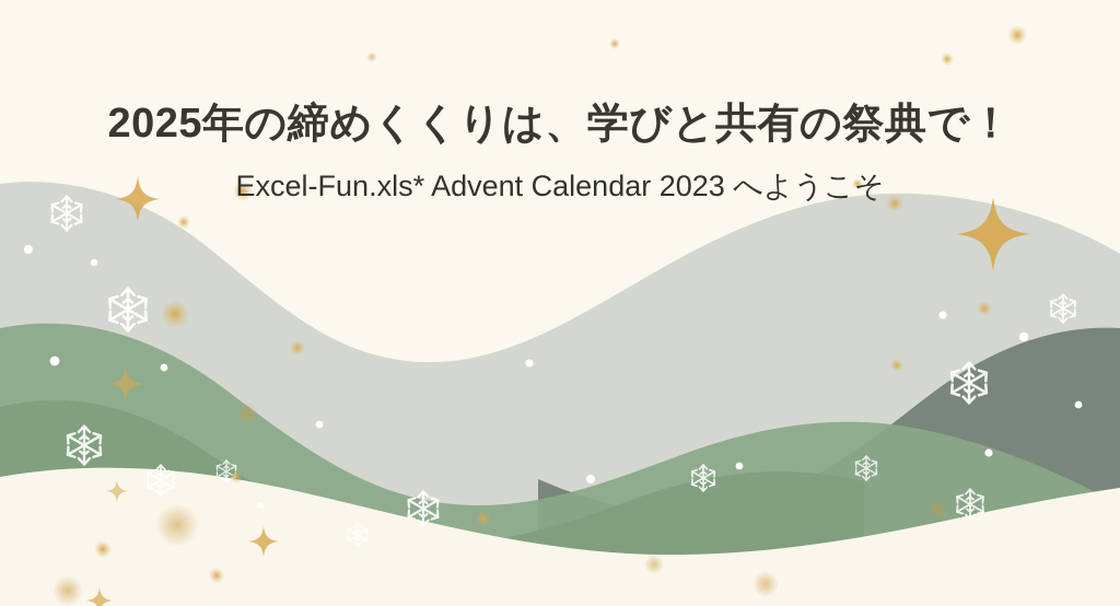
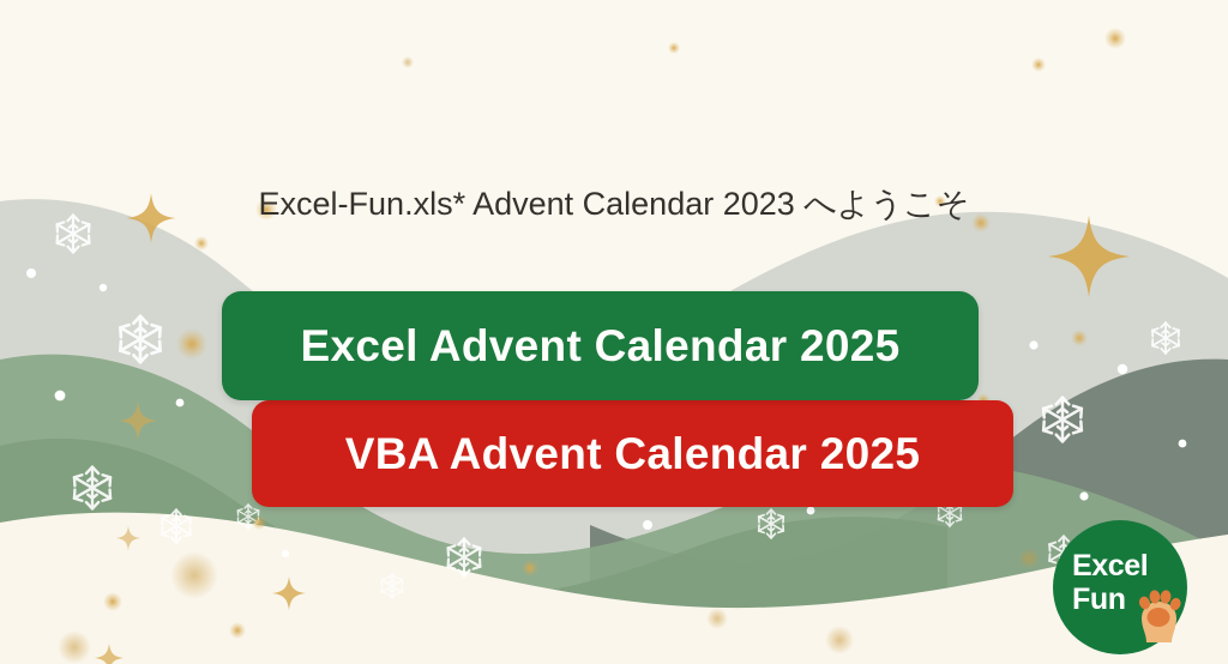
- 2025年の締めくくりは、学びと共有の祭典で！
  Excel-Fun.xls* Advent Calendar 2023 へようこそ
+ Excel Advent Calendar 2025
+ VBA Advent Calendar 2025
+ Excel
+ Fun
